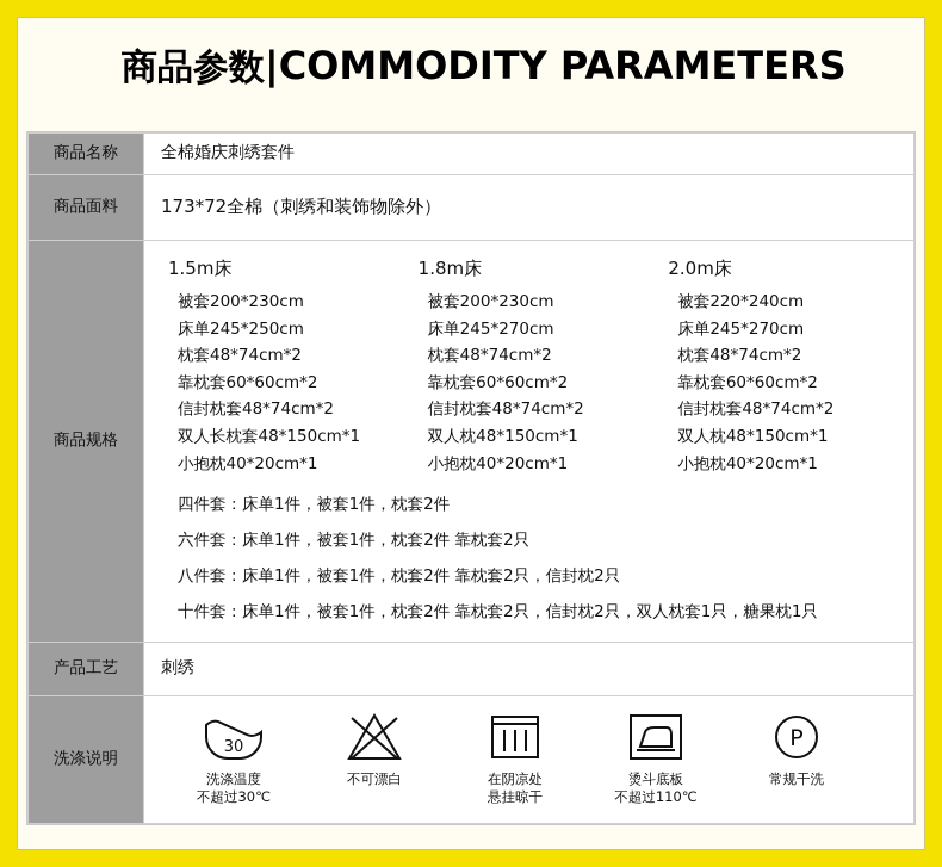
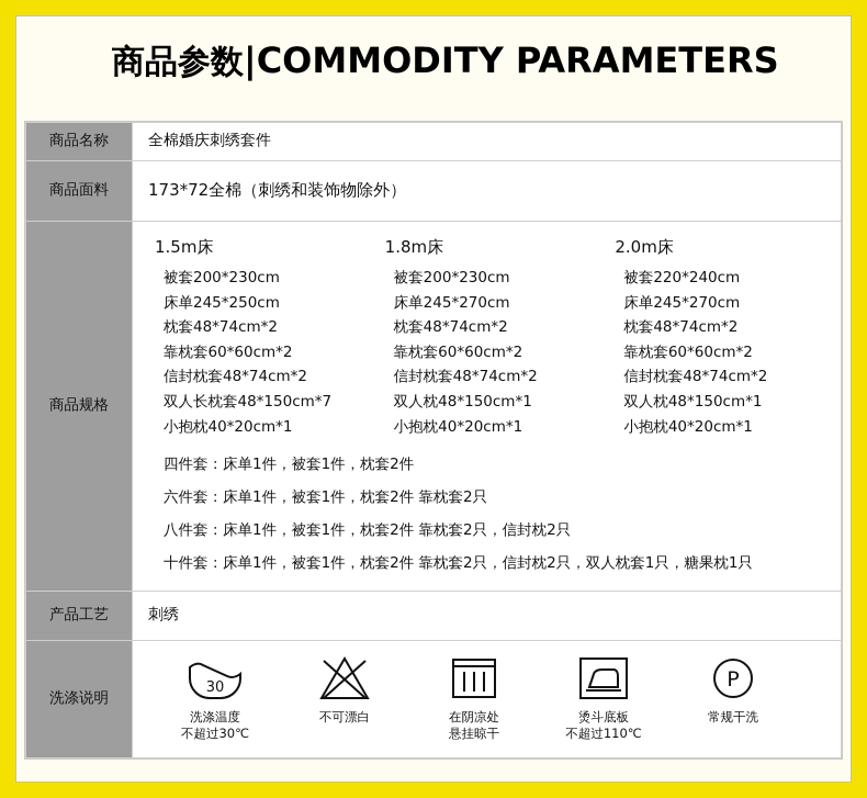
  商品参数|COMMODITY PARAMETERS
  商品名称	全棉婚庆刺绣套件
  商品面料	173*72全棉（刺绣和装饰物除外）
- 商品规格	1.5m床 被套200*230cm 床单245*250cm 枕套48*74cm*2 靠枕套60*60cm*2 信封枕套48*74cm*2 双人长枕套48*150cm*1 小抱枕40*20cm*1 1.8m床 被套200*230cm 床单245*270cm 枕套48*74cm*2 靠枕套60*60cm*2 信封枕套48*74cm*2 双人枕48*150cm*1 小抱枕40*20cm*1 2.0m床 被套220*240cm 床单245*270cm 枕套48*74cm*2 靠枕套60*60cm*2 信封枕套48*74cm*2 双人枕48*150cm*1 小抱枕40*20cm*1 四件套：床单1件，被套1件，枕套2件 六件套：床单1件，被套1件，枕套2件 靠枕套2只 八件套：床单1件，被套1件，枕套2件 靠枕套2只，信封枕2只 十件套：床单1件，被套1件，枕套2件 靠枕套2只，信封枕2只，双人枕套1只，糖果枕1只
+ 商品规格	1.5m床 被套200*230cm 床单245*250cm 枕套48*74cm*2 靠枕套60*60cm*2 信封枕套48*74cm*2 双人长枕套48*150cm*7 小抱枕40*20cm*1 1.8m床 被套200*230cm 床单245*270cm 枕套48*74cm*2 靠枕套60*60cm*2 信封枕套48*74cm*2 双人枕48*150cm*1 小抱枕40*20cm*1 2.0m床 被套220*240cm 床单245*270cm 枕套48*74cm*2 靠枕套60*60cm*2 信封枕套48*74cm*2 双人枕48*150cm*1 小抱枕40*20cm*1 四件套：床单1件，被套1件，枕套2件 六件套：床单1件，被套1件，枕套2件 靠枕套2只 八件套：床单1件，被套1件，枕套2件 靠枕套2只，信封枕2只 十件套：床单1件，被套1件，枕套2件 靠枕套2只，信封枕2只，双人枕套1只，糖果枕1只
  产品工艺	刺绣
  洗涤说明	30 洗涤温度 不超过30℃ 不可漂白 在阴凉处 悬挂晾干 烫斗底板 不超过110℃ P 常规干洗
